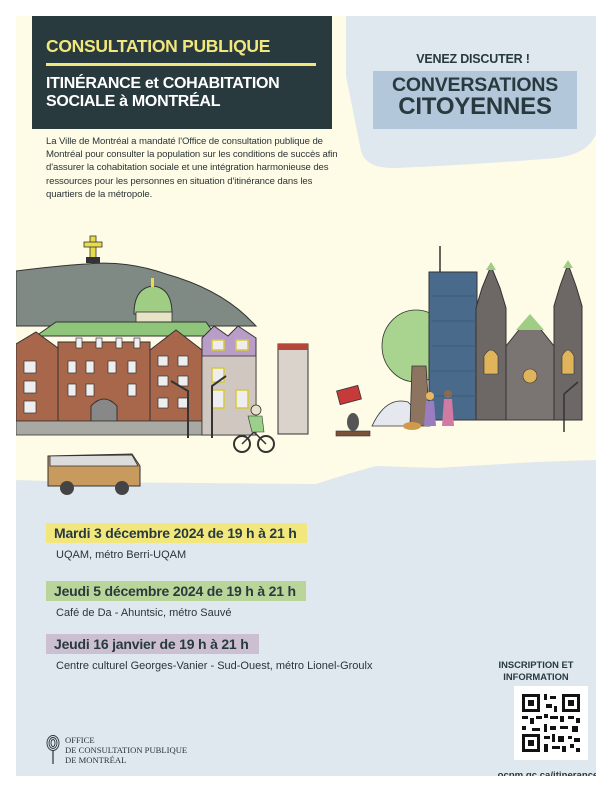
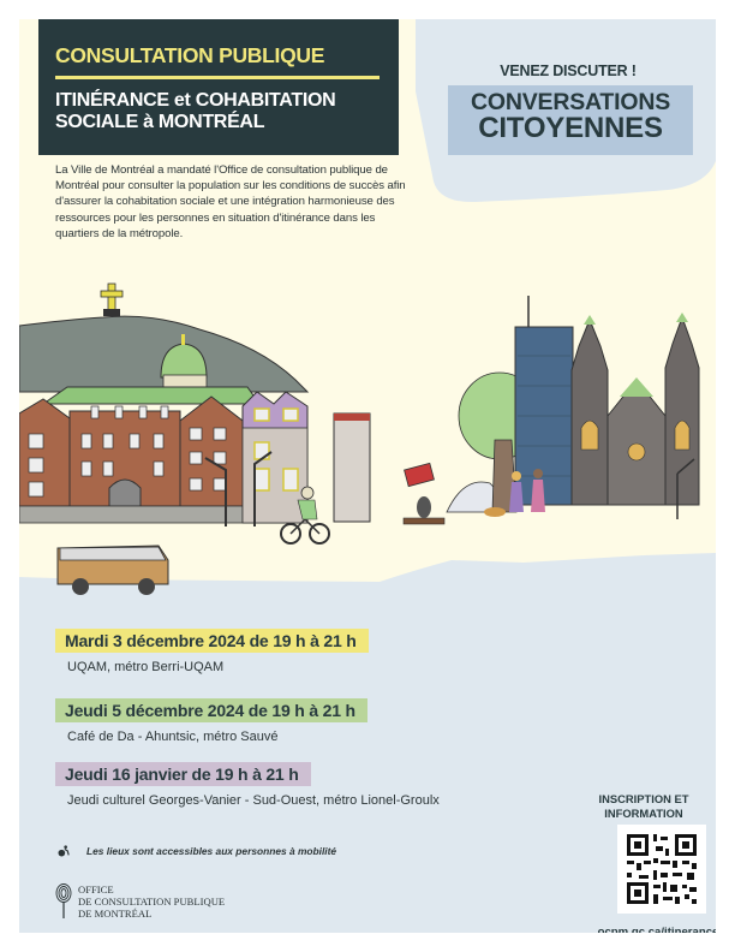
  CONSULTATION PUBLIQUE
  ITINÉRANCE et COHABITATION
  SOCIALE à MONTRÉAL
  La Ville de Montréal a mandaté l'Office de consultation publique de Montréal pour consulter la population sur les conditions de succès afin d'assurer la cohabitation sociale et une intégration harmonieuse des ressources pour les personnes en situation d'itinérance dans les quartiers de la métropole.
  VENEZ DISCUTER !
  CONVERSATIONS
  CITOYENNES
  Mardi 3 décembre 2024 de 19 h à 21 h
  UQAM, métro Berri-UQAM
  Jeudi 5 décembre 2024 de 19 h à 21 h
  Café de Da - Ahuntsic, métro Sauvé
  Jeudi 16 janvier de 19 h à 21 h
- Centre culturel Georges-Vanier - Sud-Ouest, métro Lionel-Groulx
+ Jeudi culturel Georges-Vanier - Sud-Ouest, métro Lionel-Groulx
+ Les lieux sont accessibles aux personnes à mobilité
  OFFICE
  DE CONSULTATION PUBLIQUE
  DE MONTRÉAL
  INSCRIPTION ET
  INFORMATION
  ocpm.qc.ca/itinerance
